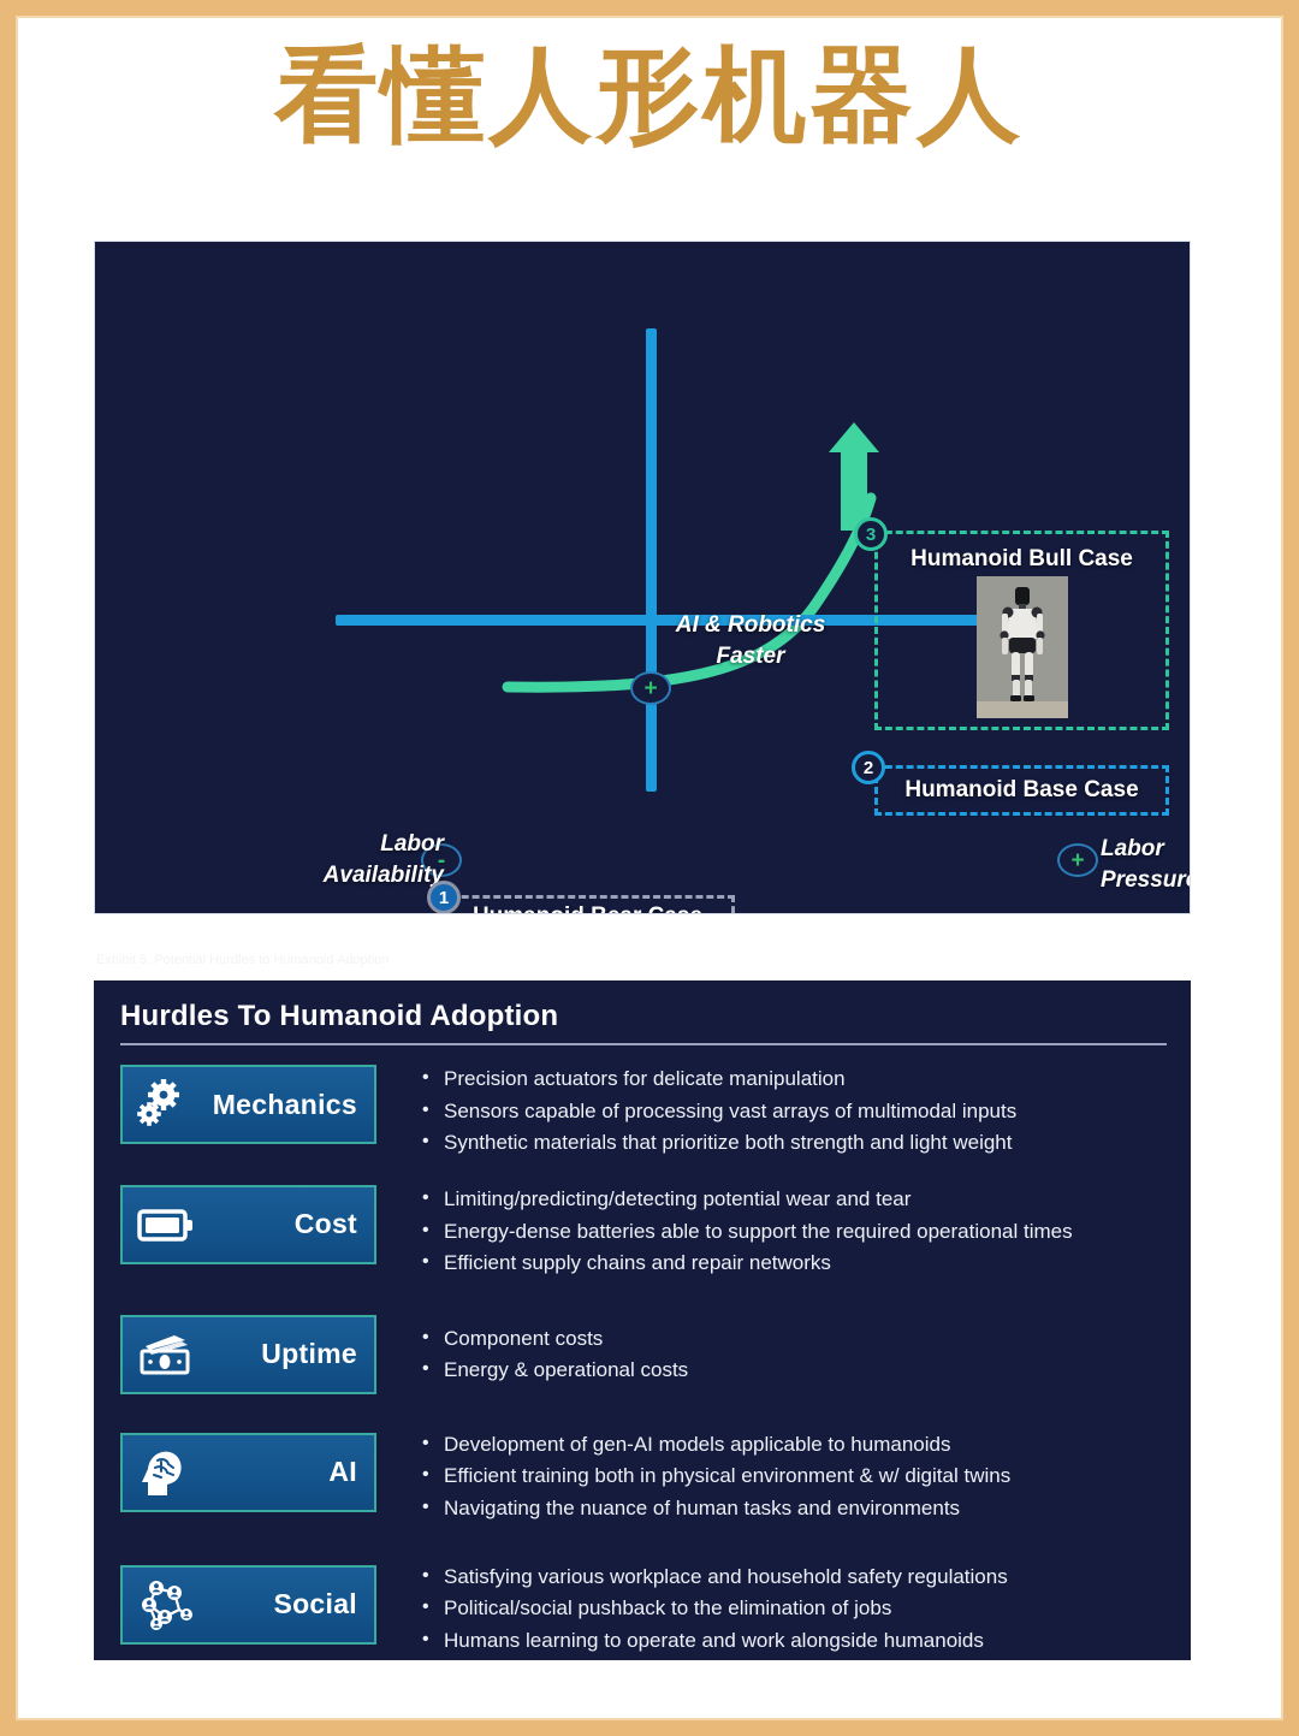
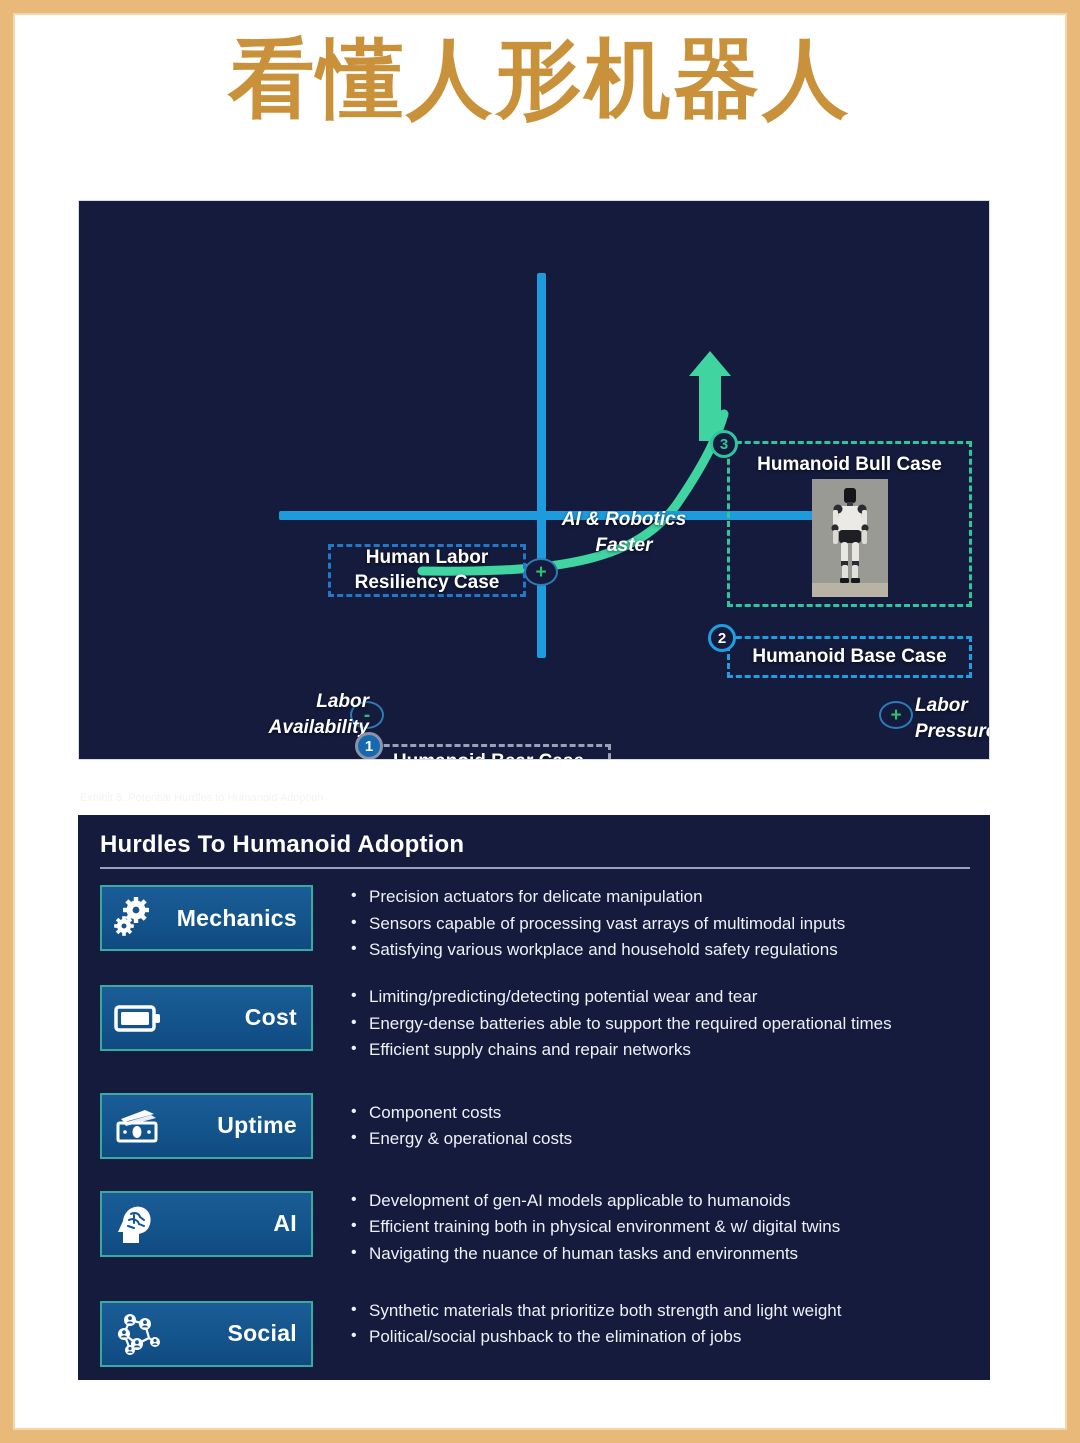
  看懂人形机器人
  +
  -
  +
  AI & Robotics
  Faster
  Labor
  Availability
  Labor
  Pressur
+ Human Labor
+ Resiliency Case
  Humanoid Base Case
  Humanoid Bull Case
  1
  2
  3
  Hurdles To Humanoid Adoption
  Mechanics
  Precision actuators for delicate manipulation
  Sensors capable of processing vast arrays of multimodal inputs
- Synthetic materials that prioritize both strength and light weight
+ Satisfying various workplace and household safety regulations
  Cost
  Limiting/predicting/detecting potential wear and tear
  Energy-dense batteries able to support the required operational times
  Efficient supply chains and repair networks
  Uptime
  Component costs
  Energy & operational costs
  AI
  Development of gen-AI models applicable to humanoids
  Efficient training both in physical environment & w/ digital twins
  Navigating the nuance of human tasks and environments
  Social
- Satisfying various workplace and household safety regulations
+ Synthetic materials that prioritize both strength and light weight
  Political/social pushback to the elimination of jobs
- Humans learning to operate and work alongside humanoids
